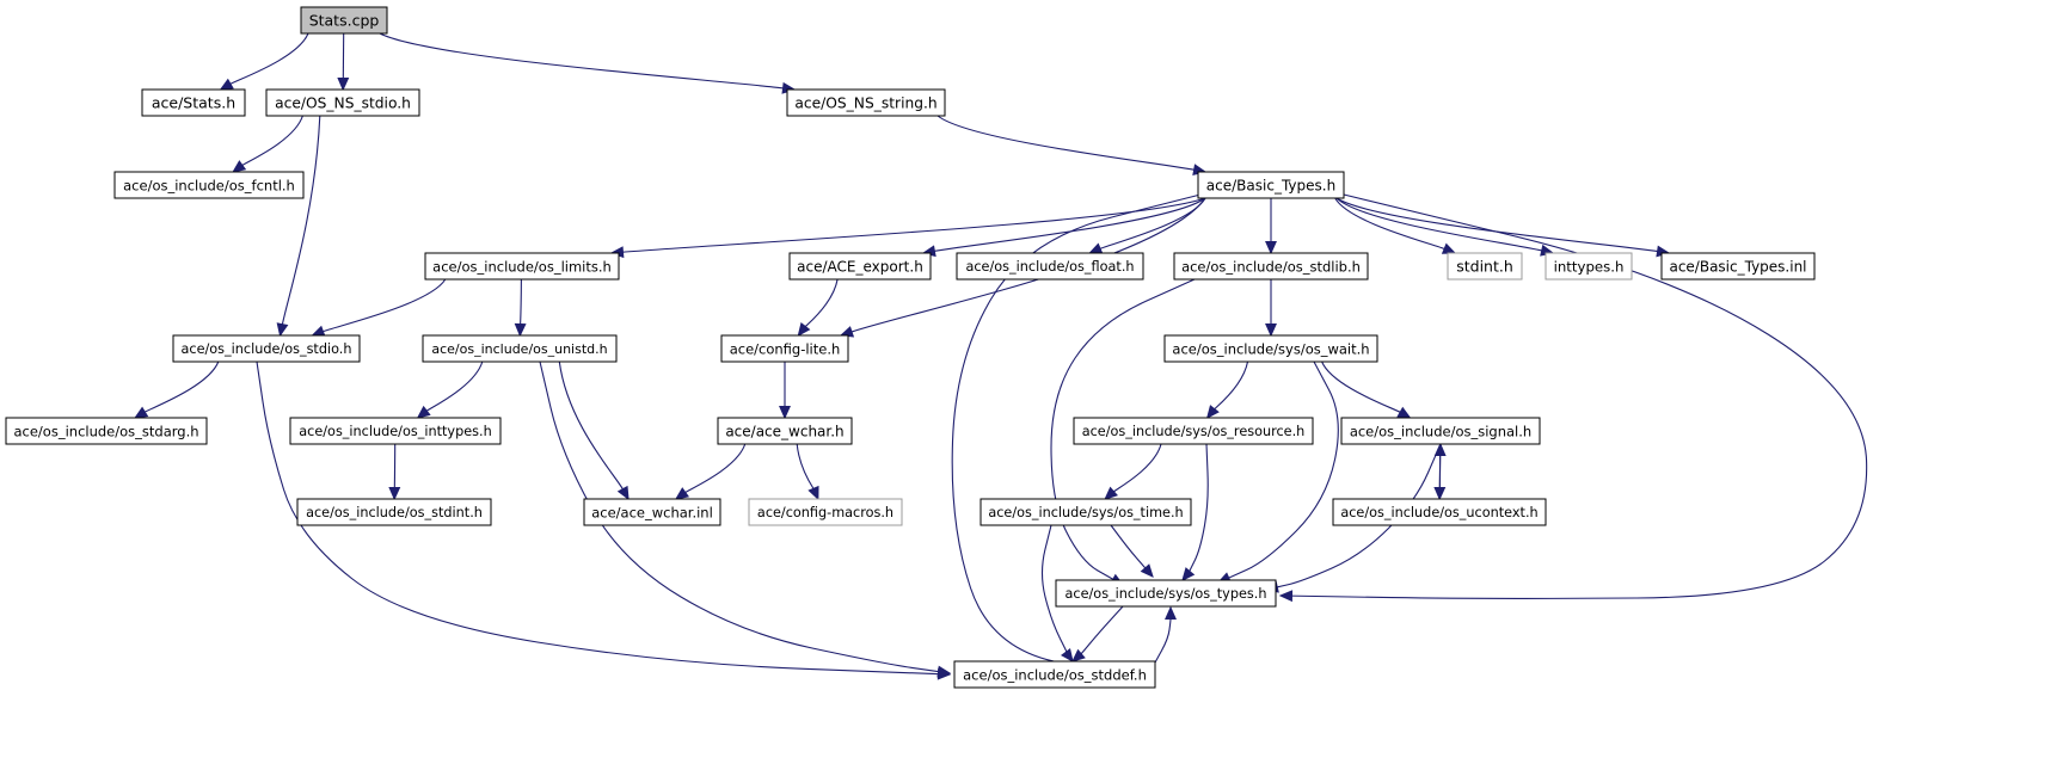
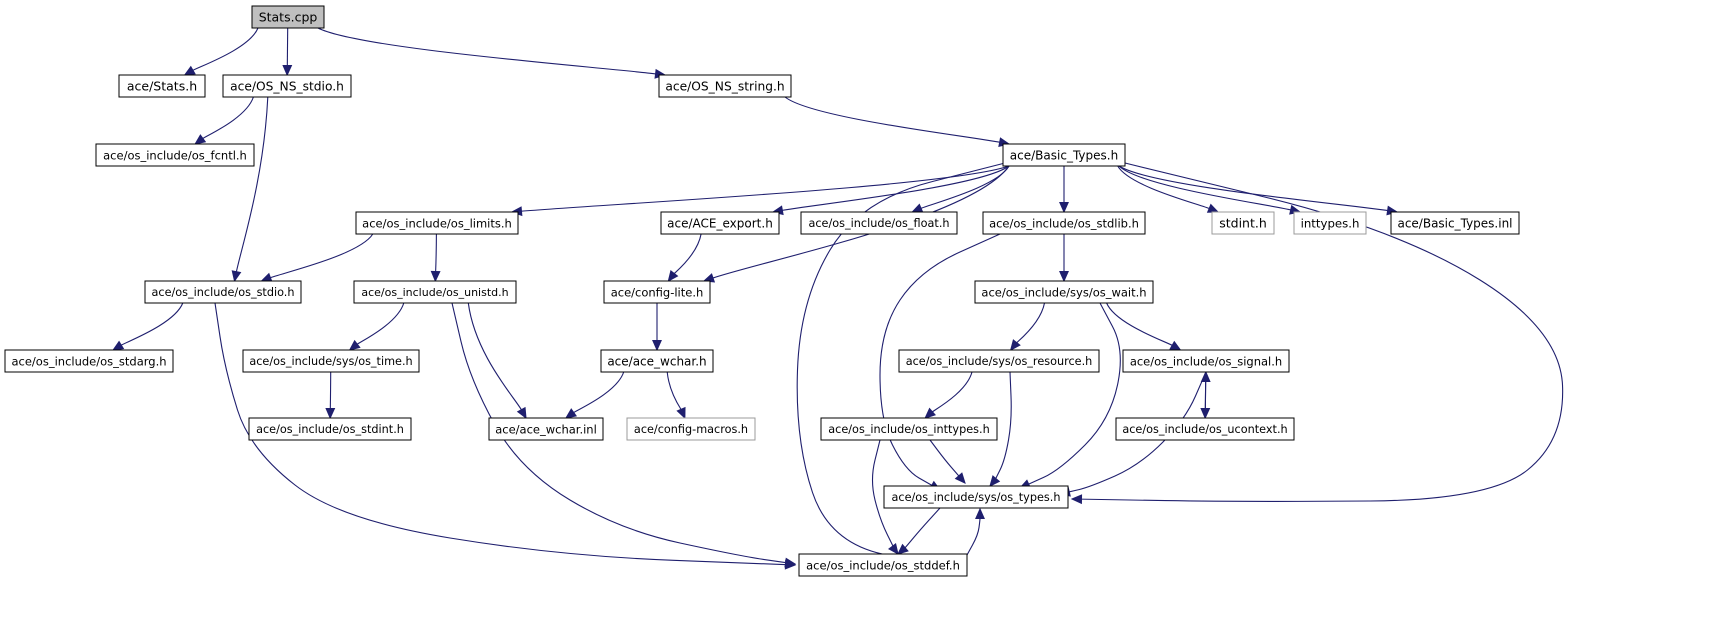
  Stats.cpp
  ace/Stats.h
  ace/OS_NS_stdio.h
  ace/OS_NS_string.h
  ace/os_include/os_fcntl.h
  ace/Basic_Types.h
  ace/os_include/os_limits.h
  ace/ACE_export.h
  ace/os_include/os_float.h
  ace/os_include/os_stdlib.h
  stdint.h
  inttypes.h
  ace/Basic_Types.inl
  ace/os_include/os_stdio.h
  ace/os_include/os_unistd.h
  ace/config-lite.h
  ace/os_include/sys/os_wait.h
  ace/os_include/os_stdarg.h
- ace/os_include/os_inttypes.h
+ ace/os_include/sys/os_time.h
  ace/ace_wchar.h
  ace/os_include/sys/os_resource.h
  ace/os_include/os_signal.h
  ace/os_include/os_stdint.h
  ace/ace_wchar.inl
  ace/config-macros.h
- ace/os_include/sys/os_time.h
+ ace/os_include/os_inttypes.h
  ace/os_include/os_ucontext.h
  ace/os_include/sys/os_types.h
  ace/os_include/os_stddef.h
